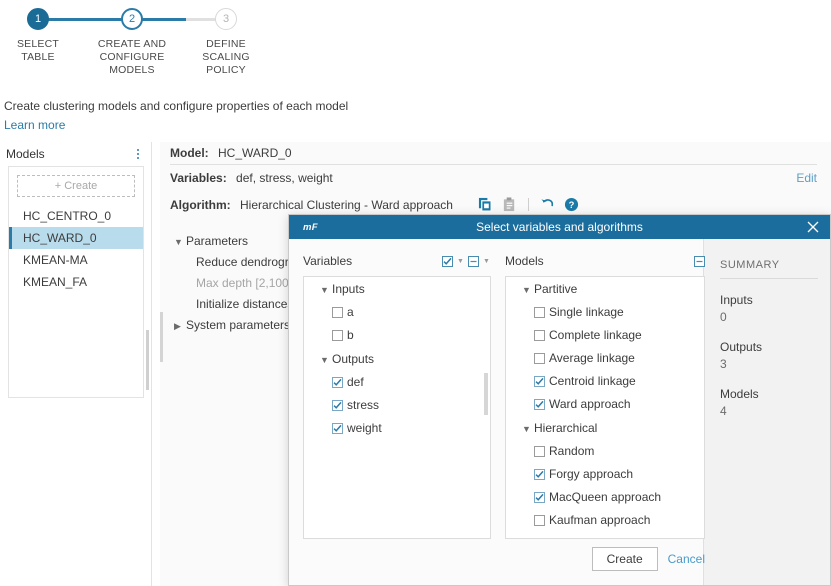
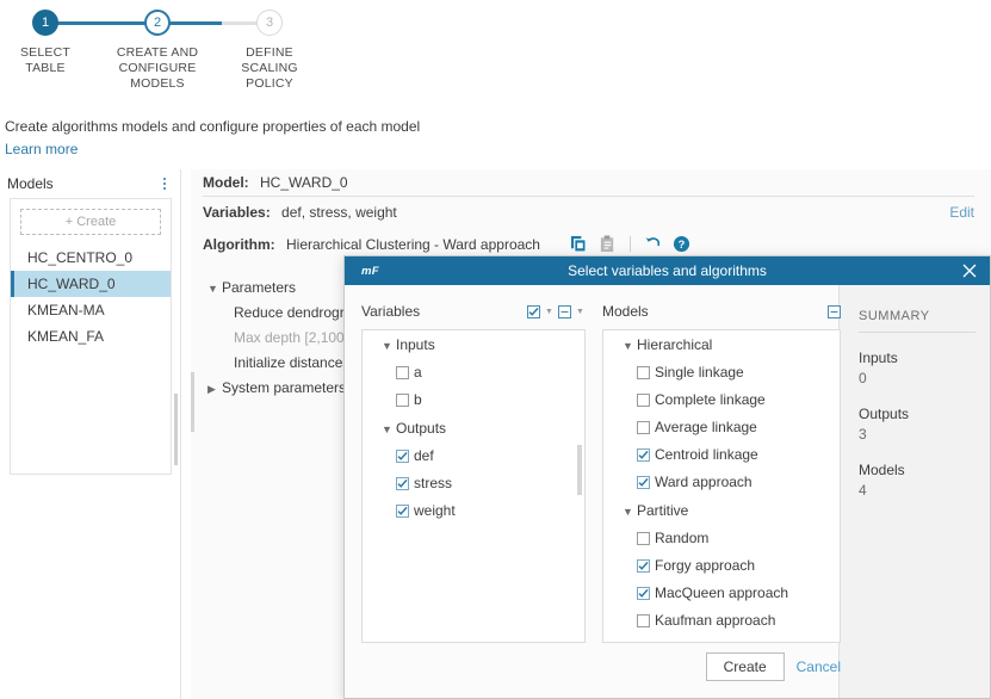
  1
  SELECT
  TABLE
  2
  CREATE AND
  CONFIGURE
  MODELS
  3
  DEFINE
  SCALING
  POLICY
- Create clustering models and configure properties of each model
+ Create algorithms models and configure properties of each model
  Learn more
  Models
  + Create
  HC_CENTRO_0
  HC_WARD_0
  KMEAN-MA
  KMEAN_FA
  Model: HC_WARD_0
  Variables: def, stress, weight
  Edit
  Algorithm: Hierarchical Clustering - Ward approach
  ?
  ▼ Parameters
  Reduce dendrogr
  Max depth [2,100
  Initialize distance
  ▶ System parameter
  mF
  Select variables and algorithms
  Variables
  ▼ Inputs
  a
  b
  ▼ Outputs
  def
  stress
  weight
  Models
- ▼ Partitive
+ ▼ Hierarchical
  Single linkage
  Complete linkage
  Average linkage
  Centroid linkage
  Ward approach
- ▼ Hierarchical
+ ▼ Partitive
  Random
  Forgy approach
  MacQueen approach
  Kaufman approach
  Create
  Cancel
  SUMMARY
  Inputs
  0
  Outputs
  3
  Models
  4
